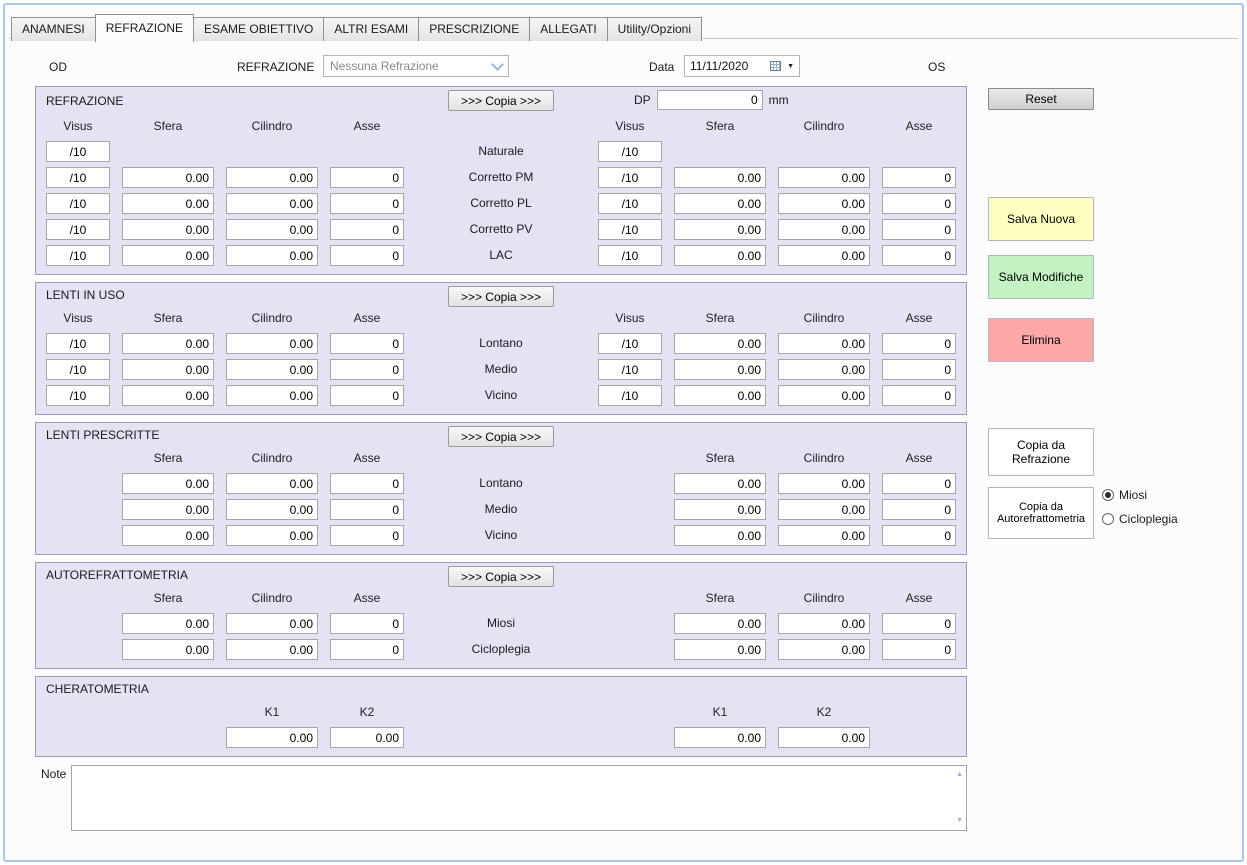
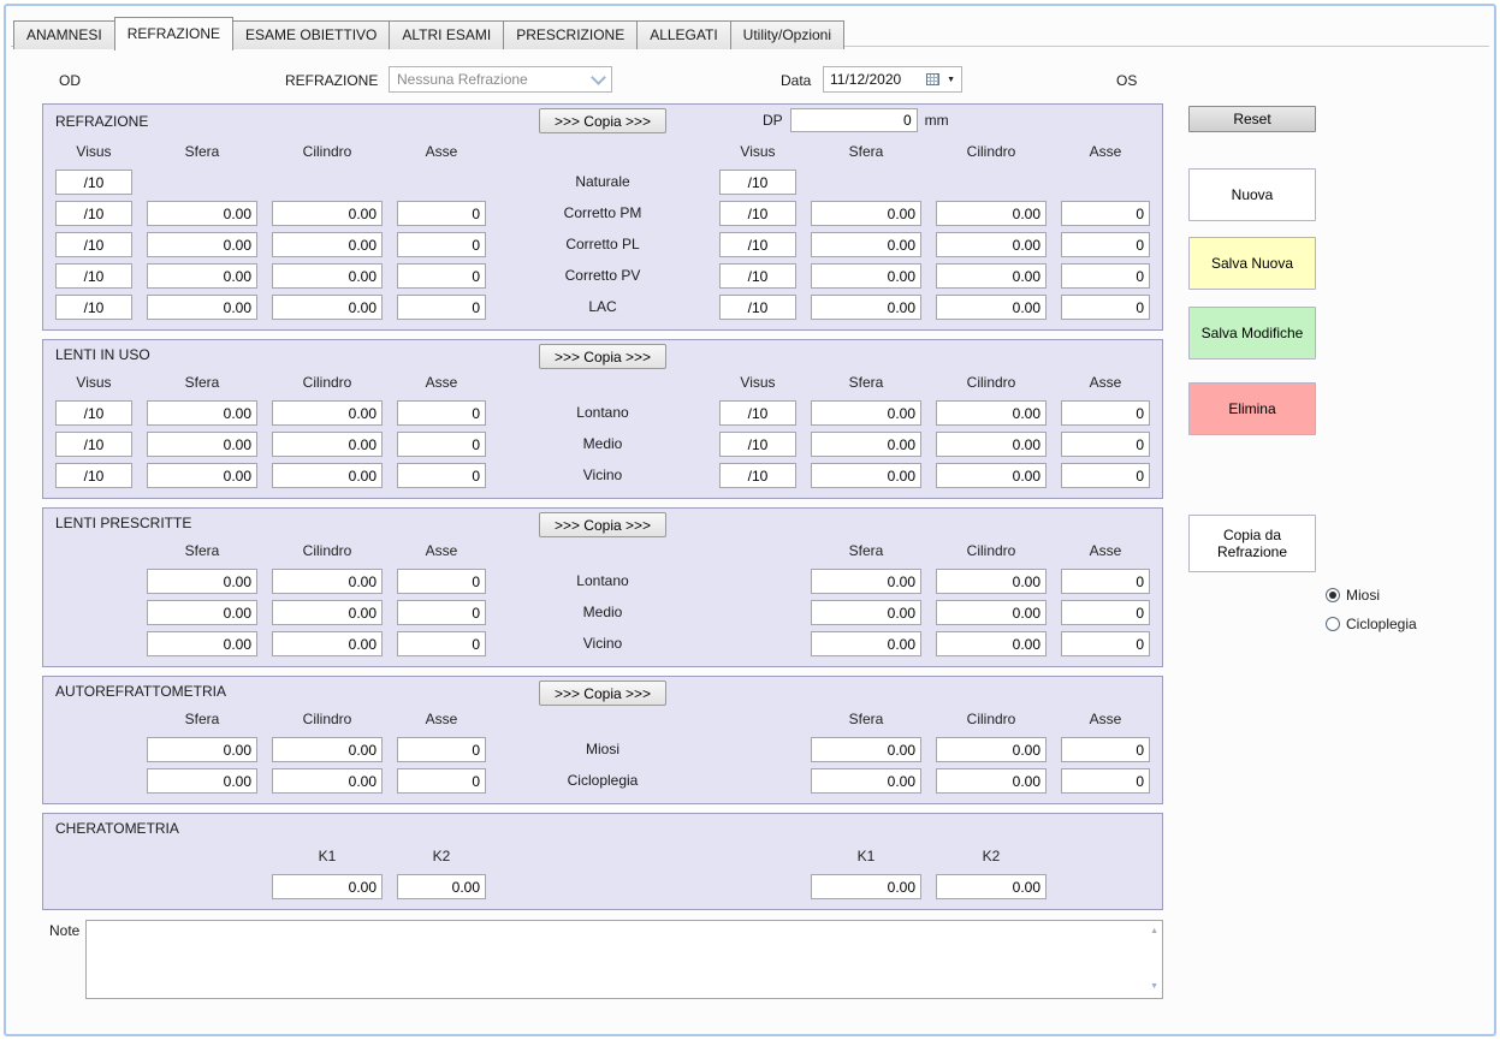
  ANAMNESI
  REFRAZIONE
  ESAME OBIETTIVO
  ALTRI ESAMI
  PRESCRIZIONE
  ALLEGATI
  Utility/Opzioni
  OD
  REFRAZIONE
  Nessuna Refrazione
  Data
- 11/11/2020
+ 11/12/2020
  OS
  REFRAZIONE
  >>> Copia >>>
  DP
  0
  mm
  Visus
  Sfera
  Cilindro
  Asse
  Visus
  Sfera
  Cilindro
  Asse
  /10
  Naturale
  /10
  /10
  0.00
  0.00
  0
  Corretto PM
  /10
  0.00
  0.00
  0
  /10
  0.00
  0.00
  0
  Corretto PL
  /10
  0.00
  0.00
  0
  /10
  0.00
  0.00
  0
  Corretto PV
  /10
  0.00
  0.00
  0
  /10
  0.00
  0.00
  0
  LAC
  /10
  0.00
  0.00
  0
  LENTI IN USO
  >>> Copia >>>
  Visus
  Sfera
  Cilindro
  Asse
  Visus
  Sfera
  Cilindro
  Asse
  /10
  0.00
  0.00
  0
  Lontano
  /10
  0.00
  0.00
  0
  /10
  0.00
  0.00
  0
  Medio
  /10
  0.00
  0.00
  0
  /10
  0.00
  0.00
  0
  Vicino
  /10
  0.00
  0.00
  0
  LENTI PRESCRITTE
  >>> Copia >>>
  Sfera
  Cilindro
  Asse
  Sfera
  Cilindro
  Asse
  0.00
  0.00
  0
  Lontano
  0.00
  0.00
  0
  0.00
  0.00
  0
  Medio
  0.00
  0.00
  0
  0.00
  0.00
  0
  Vicino
  0.00
  0.00
  0
  AUTOREFRATTOMETRIA
  >>> Copia >>>
  Sfera
  Cilindro
  Asse
  Sfera
  Cilindro
  Asse
  0.00
  0.00
  0
  Miosi
  0.00
  0.00
  0
  0.00
  0.00
  0
  Cicloplegia
  0.00
  0.00
  0
  CHERATOMETRIA
  K1
  K2
  K1
  K2
  0.00
  0.00
  0.00
  0.00
  Note
  Reset
+ Nuova
  Salva Nuova
  Salva Modifiche
  Elimina
  Copia da Refrazione
- Copia da Autorefrattometria
  Miosi
  Cicloplegia
